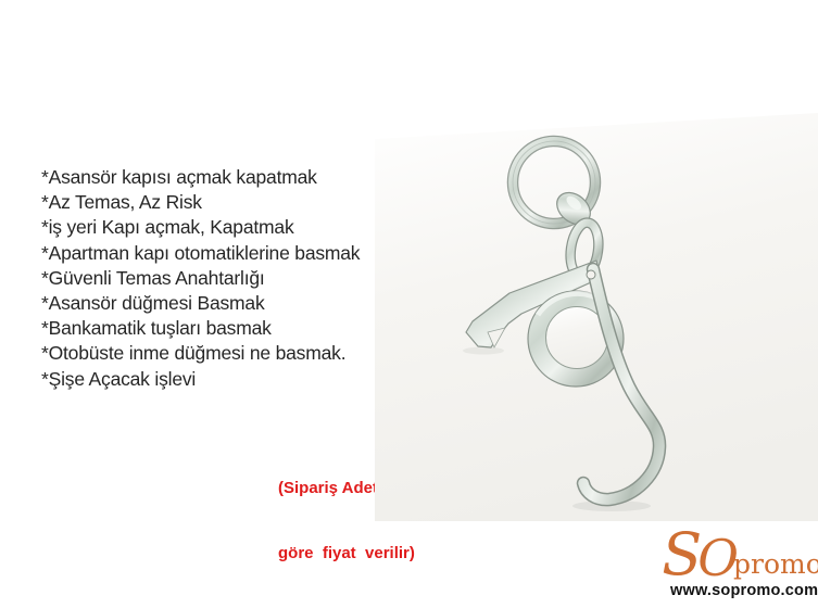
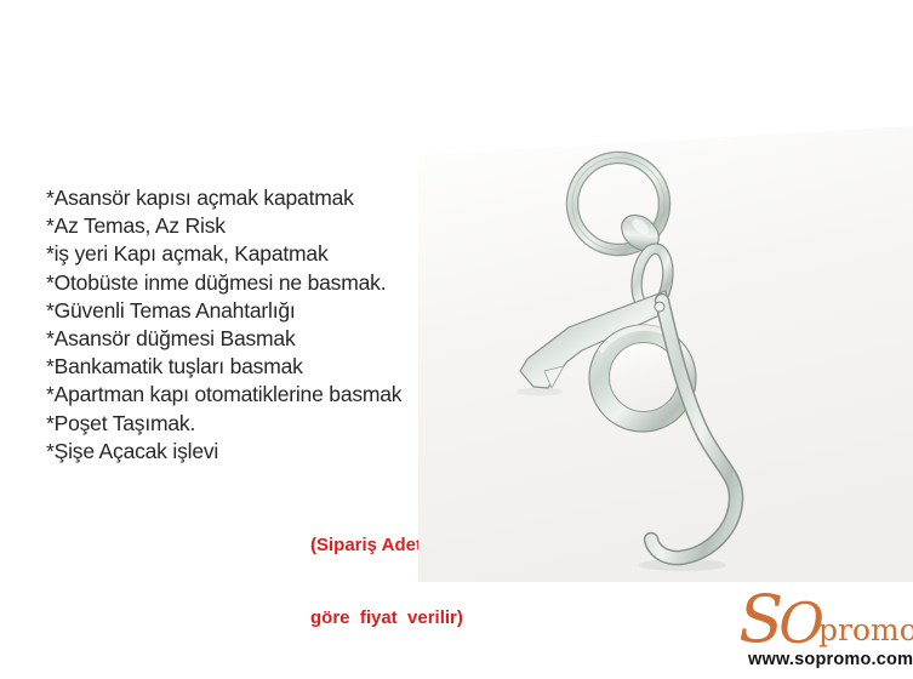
  *Asansör kapısı açmak kapatmak
  *Az Temas, Az Risk
  *iş yeri Kapı açmak, Kapatmak
- *Apartman kapı otomatiklerine basmak
+ *Otobüste inme düğmesi ne basmak.
  *Güvenli Temas Anahtarlığı
  *Asansör düğmesi Basmak
  *Bankamatik tuşları basmak
- *Otobüste inme düğmesi ne basmak.
+ *Apartman kapı otomatiklerine basmak
+ *Poşet Taşımak.
  *Şişe Açacak işlevi
  göre fiyat verilir)
  S
  O
  promo
  www.sopromo.com
